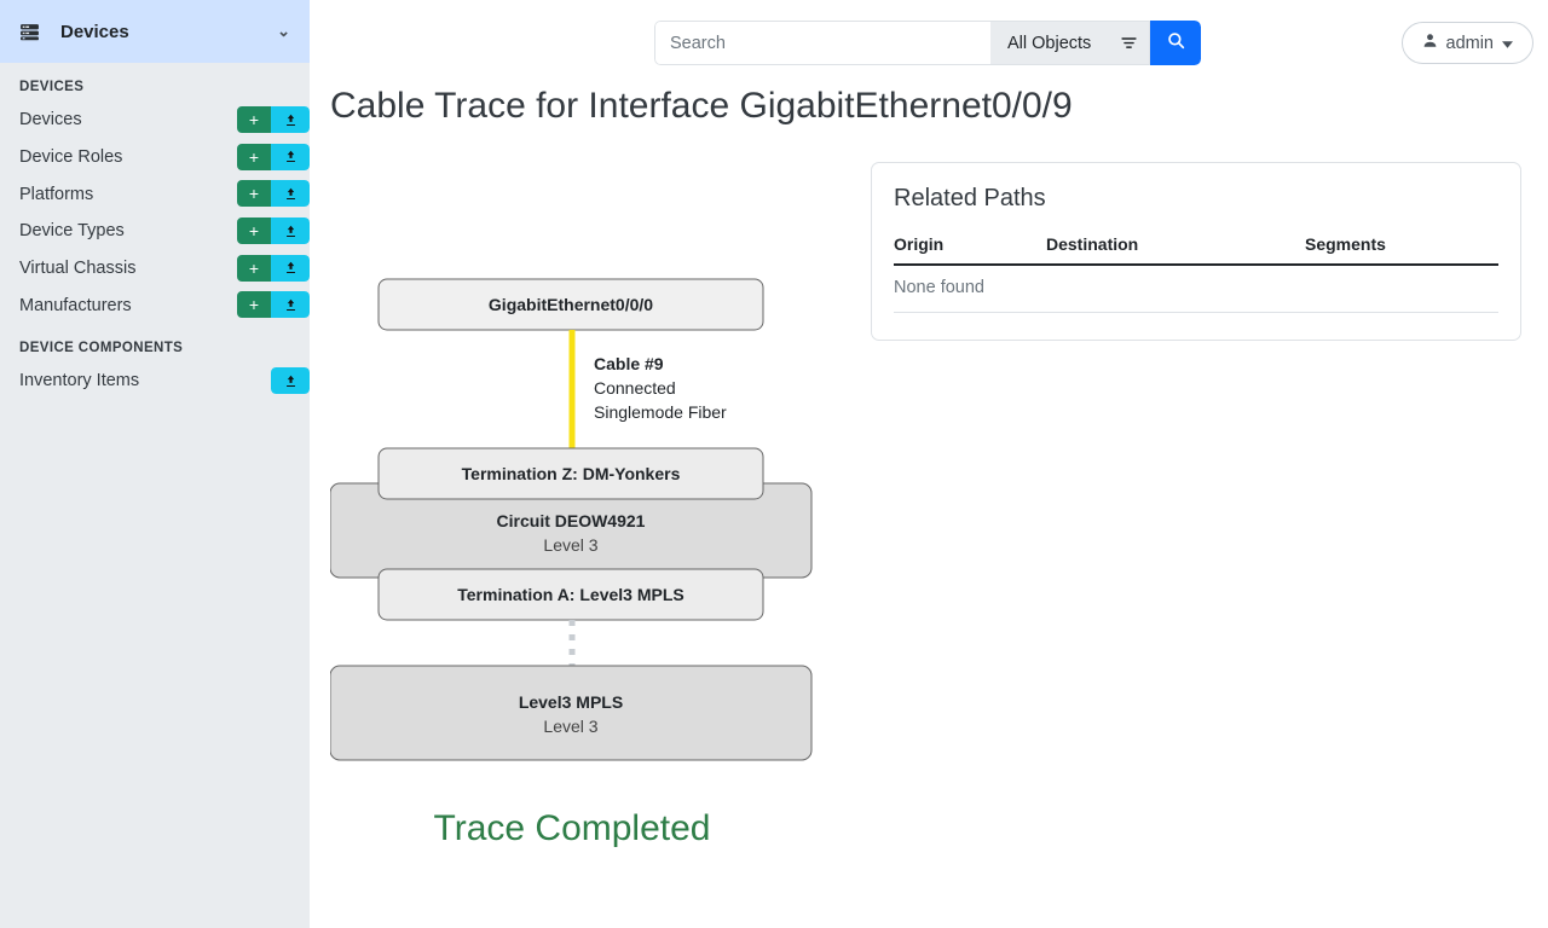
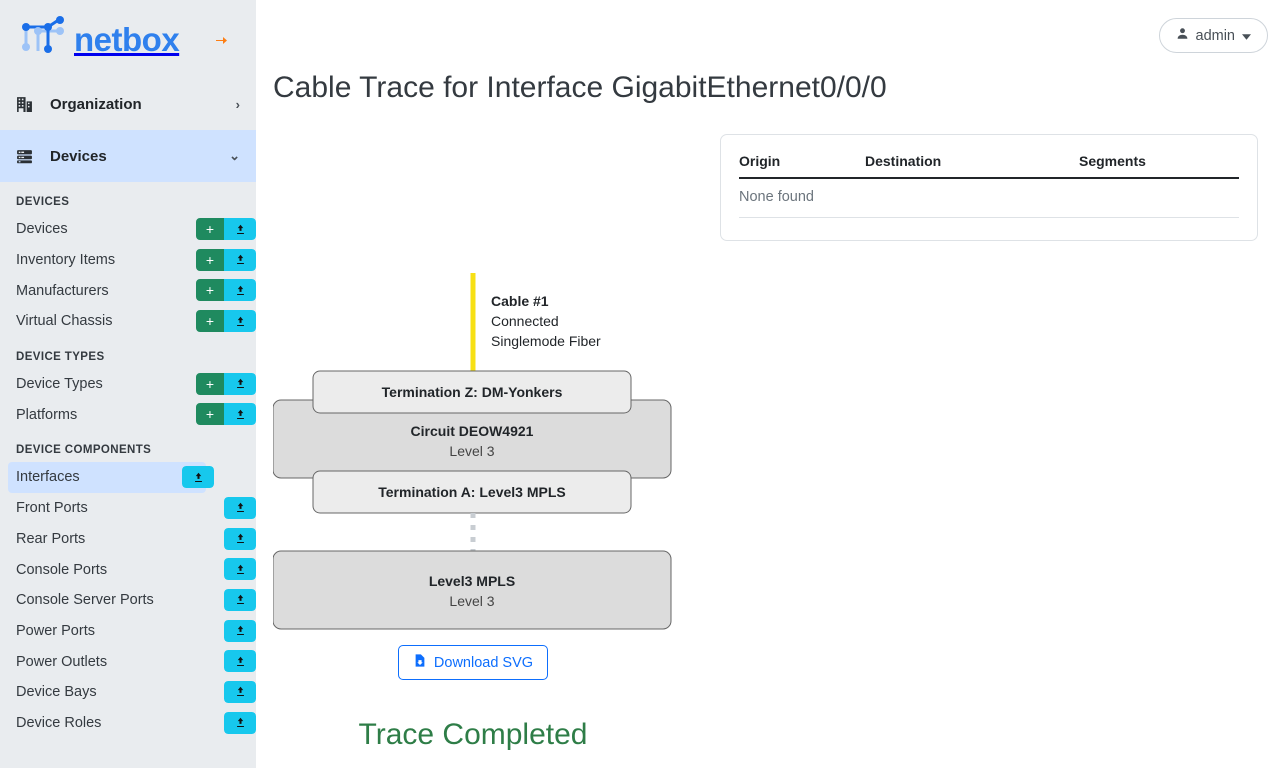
+ netbox
+ Organization
+ ›
  Devices
  ⌄
  DEVICES
  Devices
  +
- Device Roles
+ Inventory Items
  +
- Platforms
+ Manufacturers
  +
- Device Types
+ Virtual Chassis
  +
+ DEVICE TYPES
- Virtual Chassis
+ Device Types
  +
- Manufacturers
+ Platforms
  +
  DEVICE COMPONENTS
+ Interfaces
+ Front Ports
+ Rear Ports
+ Console Ports
+ Console Server Ports
+ Power Ports
+ Power Outlets
+ Device Bays
- Inventory Items
+ Device Roles
- Search
- All Objects
  admin
- Cable Trace for Interface GigabitEthernet0/0/9
+ Cable Trace for Interface GigabitEthernet0/0/0
- GigabitEthernet0/0/0
- Cable #9
+ Cable #1
  Connected
  Singlemode Fiber
  Termination Z: DM-Yonkers
  Circuit DEOW4921
  Level 3
  Termination A: Level3 MPLS
  Level3 MPLS
  Level 3
+ Download SVG
  Trace Completed
- Related Paths
  Origin	Destination	Segments
  None found
